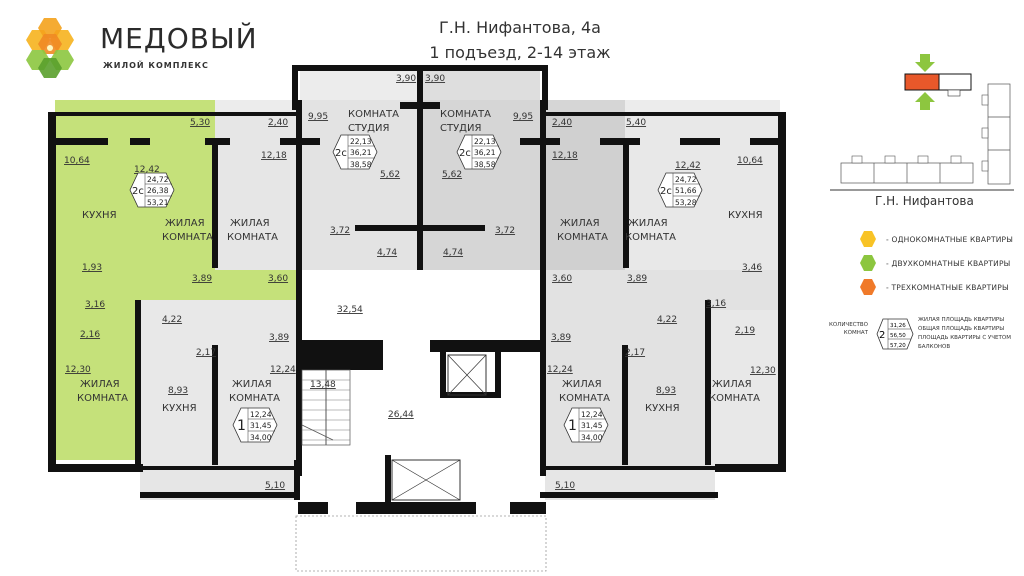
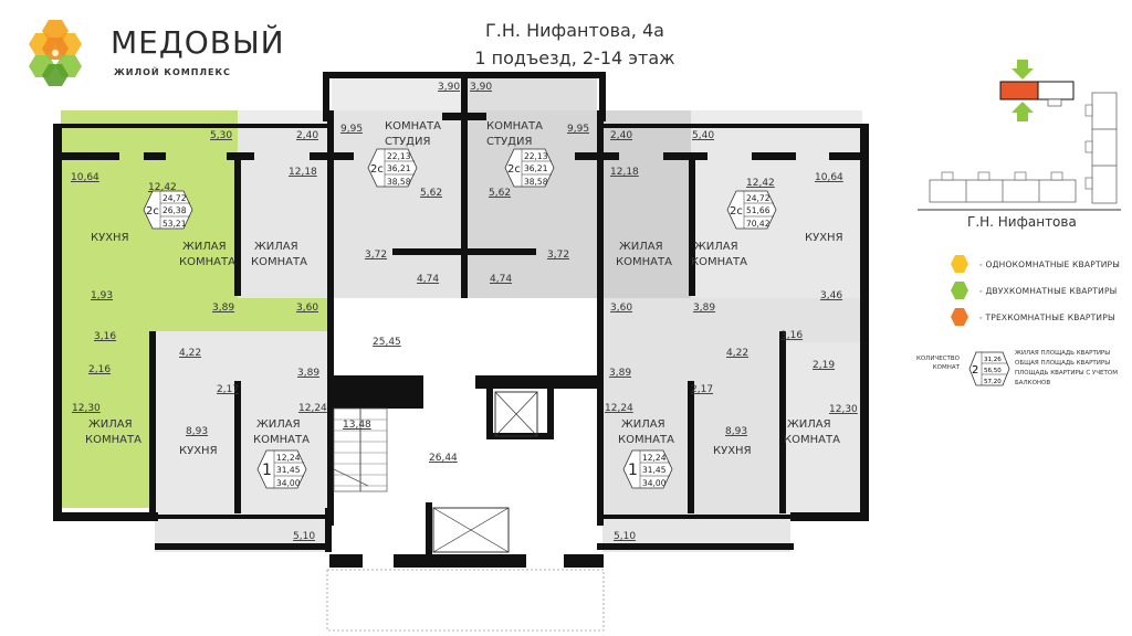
  МЕДОВЫЙ
  ЖИЛОЙ КОМПЛЕКС
  Г.Н. Нифантова, 4а
  1 подъезд, 2-14 этаж
  КУХНЯ
  ЖИЛАЯ
  КОМНАТА
  ЖИЛАЯ
  КОМНАТА
  КОМНАТА
  СТУДИЯ
  КОМНАТА
  СТУДИЯ
  ЖИЛАЯ
  КОМНАТА
  ЖИЛАЯ
  КОМНАТА
  КУХНЯ
  ЖИЛАЯ
  КОМНАТА
  КУХНЯ
  ЖИЛАЯ
  КОМНАТА
  ЖИЛАЯ
  КОМНАТА
  КУХНЯ
  ЖИЛАЯ
  КОМНАТА
  5,30
  2,40
  3,90
  3,90
  2,40
  5,40
  10,64
  12,42
  12,18
  9,95
  5,62
  5,62
  9,95
  12,18
  12,42
  10,64
  3,72
  4,74
  4,74
  3,72
  1,93
  3,89
  3,60
  3,60
  3,89
  3,46
  3,16
  3,16
- 32,54
+ 25,45
  2,16
  2,19
  4,22
  4,22
  3,89
  3,89
  2,17
  2,17
  12,30
  12,30
  12,24
  12,24
  8,93
  8,93
  13,48
  26,44
  5,10
  5,10
  2с
  24,72
  26,38
  53,21
  2с
  22,13
  36,21
  38,58
  2с
  22,13
  36,21
  38,58
  2с
  24,72
  51,66
- 53,28
+ 70,42
  1
  12,24
  31,45
  34,00
  1
  12,24
  31,45
  34,00
  Г.Н. Нифантова
  - ОДНОКОМНАТНЫЕ КВАРТИРЫ
  - ДВУХКОМНАТНЫЕ КВАРТИРЫ
  - ТРЕХКОМНАТНЫЕ КВАРТИРЫ
  2
